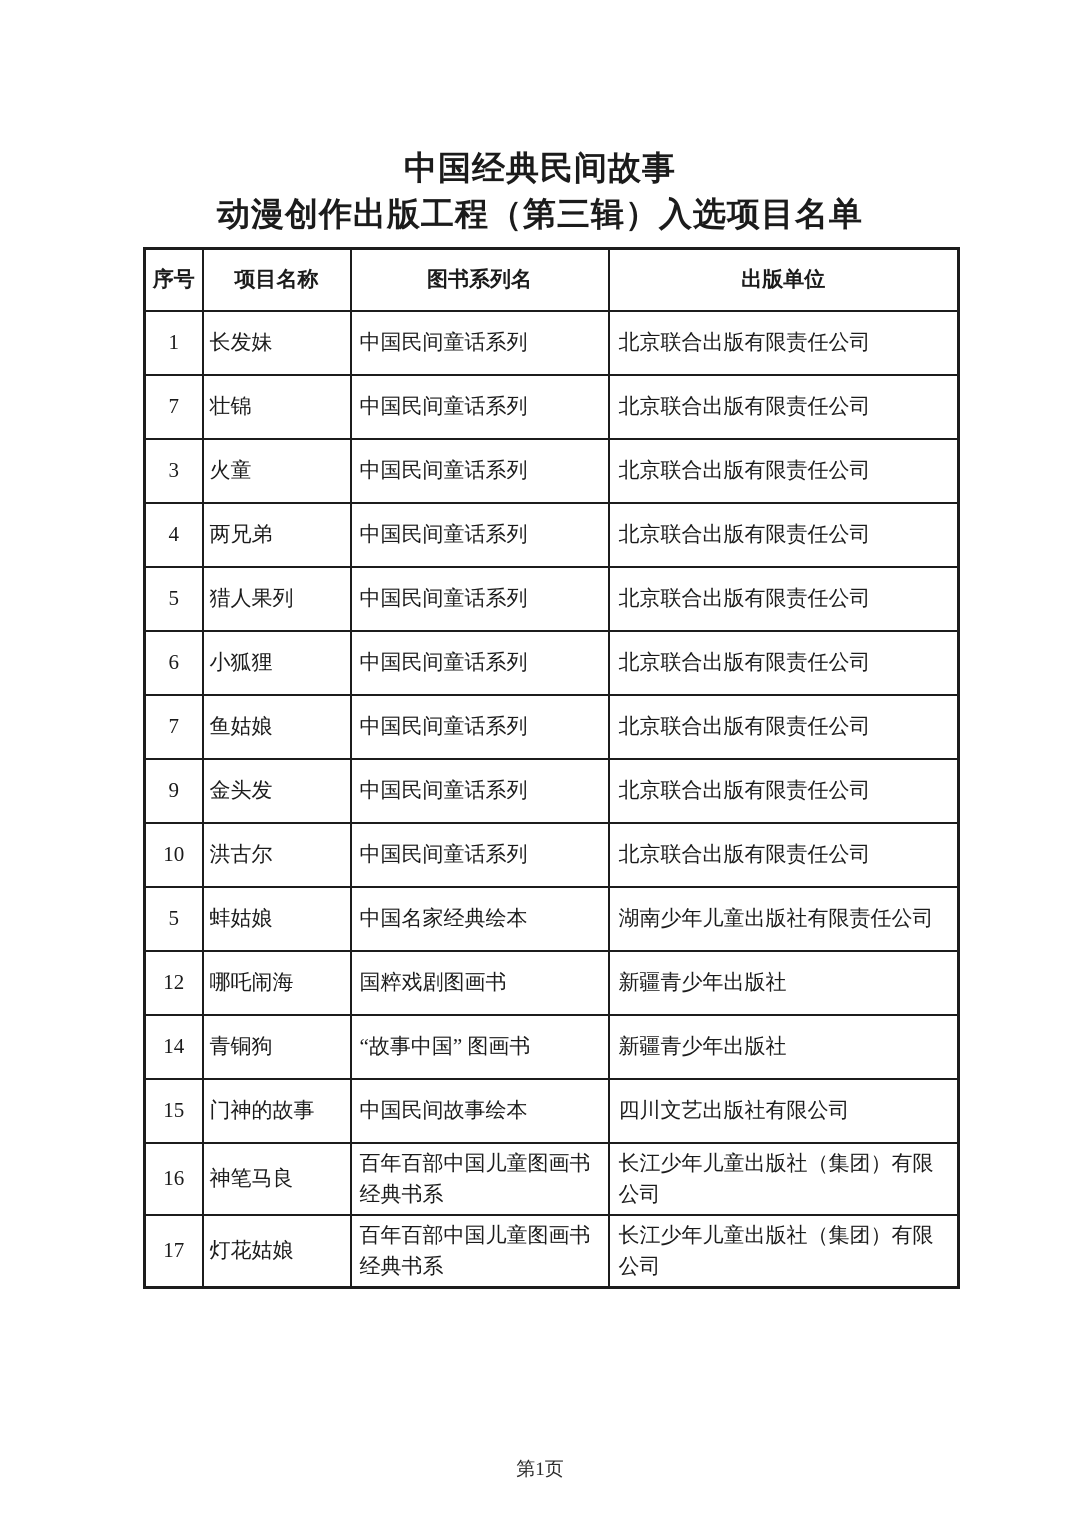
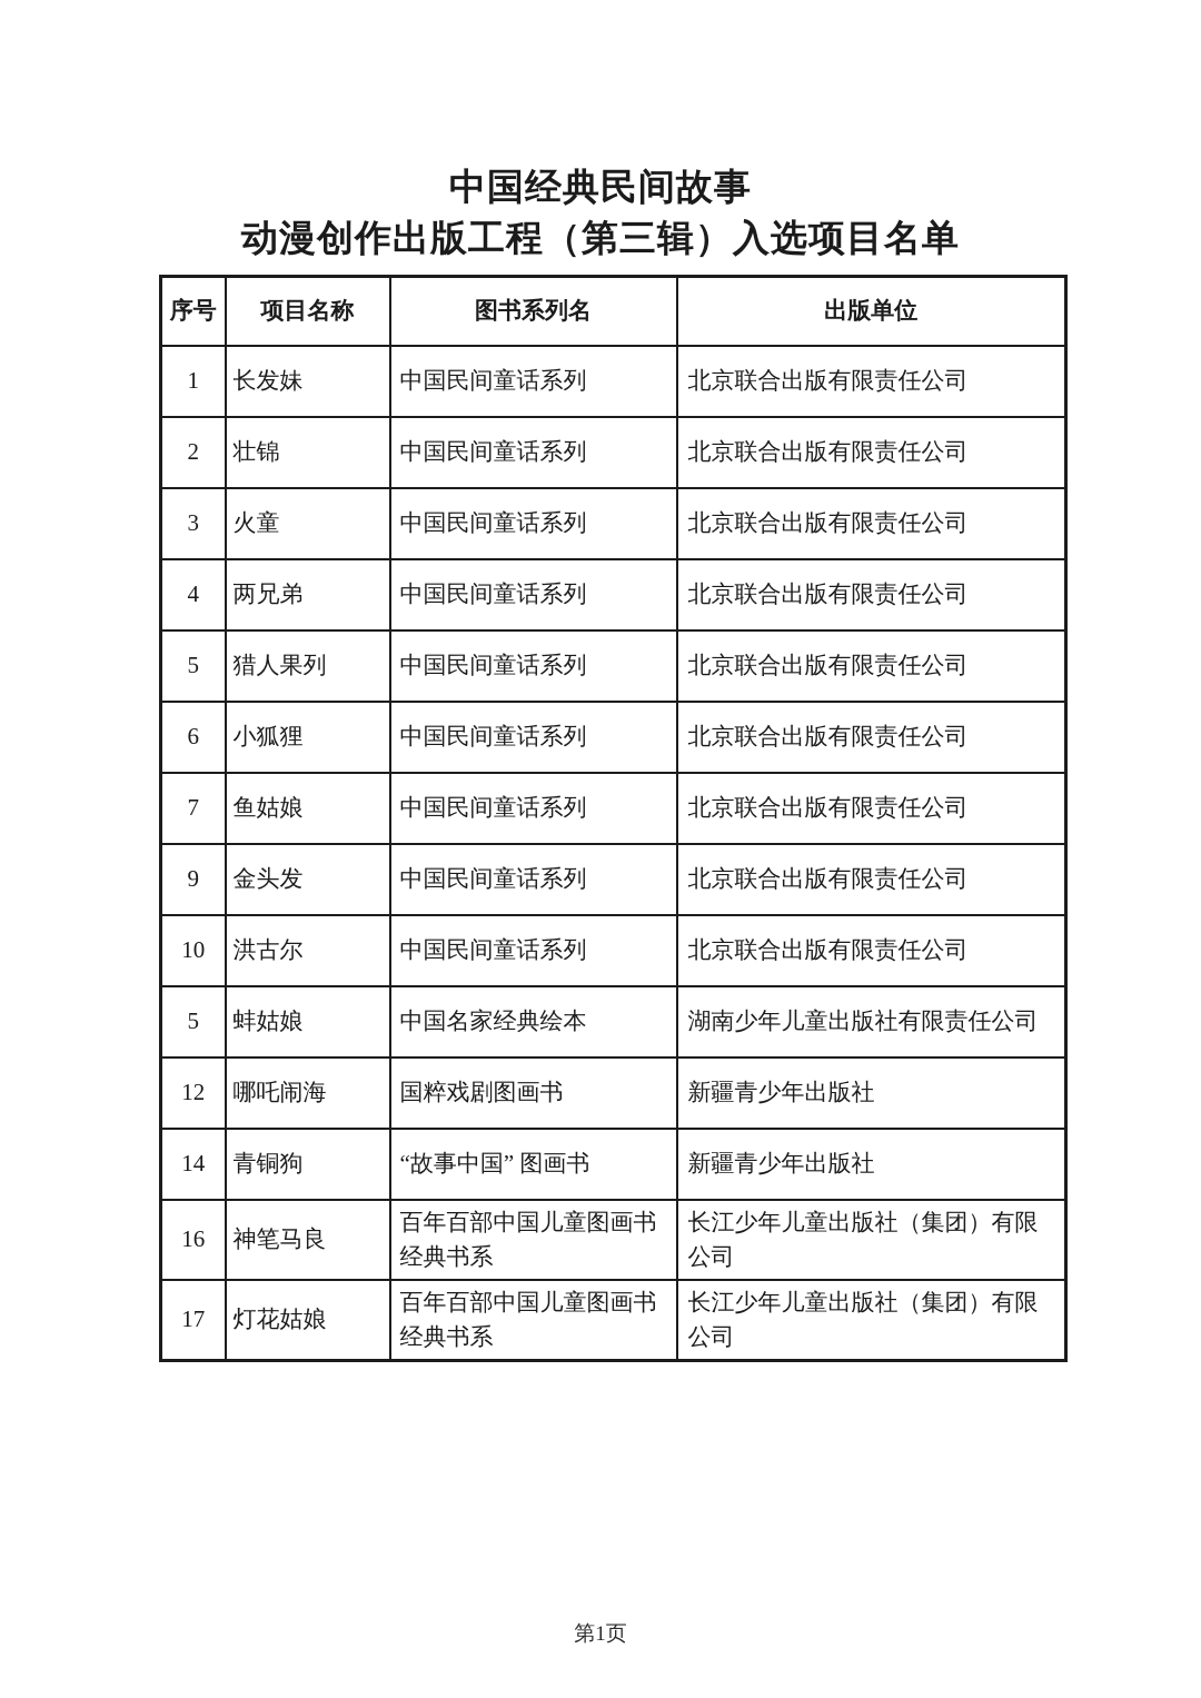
  中国经典民间故事
  动漫创作出版工程（第三辑）入选项目名单
  序号	项目名称	图书系列名	出版单位
  1	长发妹	中国民间童话系列	北京联合出版有限责任公司
- 7	壮锦	中国民间童话系列	北京联合出版有限责任公司
+ 2	壮锦	中国民间童话系列	北京联合出版有限责任公司
  3	火童	中国民间童话系列	北京联合出版有限责任公司
  4	两兄弟	中国民间童话系列	北京联合出版有限责任公司
  5	猎人果列	中国民间童话系列	北京联合出版有限责任公司
  6	小狐狸	中国民间童话系列	北京联合出版有限责任公司
  7	鱼姑娘	中国民间童话系列	北京联合出版有限责任公司
  9	金头发	中国民间童话系列	北京联合出版有限责任公司
  10	洪古尔	中国民间童话系列	北京联合出版有限责任公司
  5	蚌姑娘	中国名家经典绘本	湖南少年儿童出版社有限责任公司
  12	哪吒闹海	国粹戏剧图画书	新疆青少年出版社
  14	青铜狗	“故事中国” 图画书	新疆青少年出版社
- 15	门神的故事	中国民间故事绘本	四川文艺出版社有限公司
  16	神笔马良	百年百部中国儿童图画书 经典书系	长江少年儿童出版社（集团）有限公司
  17	灯花姑娘	百年百部中国儿童图画书 经典书系	长江少年儿童出版社（集团）有限公司
  第1页
